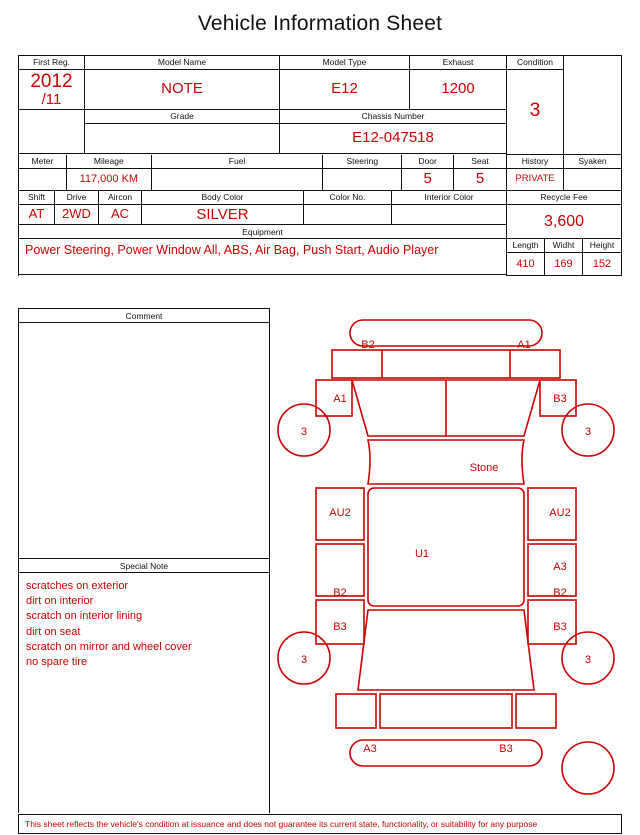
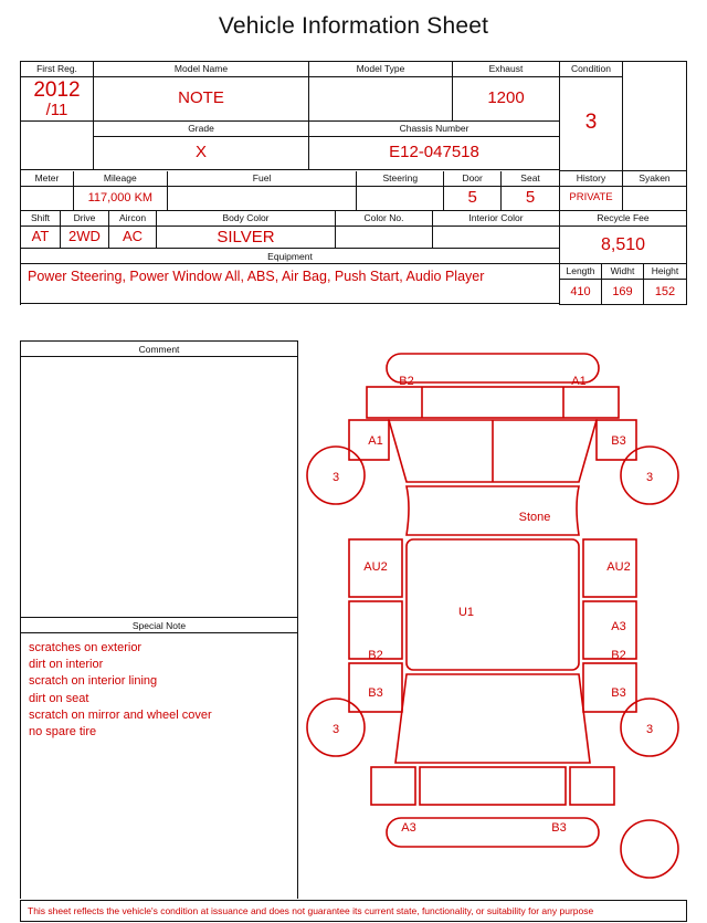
  Vehicle Information Sheet
  First Reg.
  2012
  /11
  Model Name
  NOTE
  Model Type
- E12
  Exhaust
  1200
  Grade
+ X
  Chassis Number
  E12-047518
  Condition
  3
  Meter
  Mileage
  117,000 KM
  Fuel
  Steering
  Door
  5
  Seat
  5
  Shift
  AT
  Drive
  2WD
  Aircon
  AC
  Body Color
  SILVER
  Color No.
  Interior Color
  Equipment
  Power Steering, Power Window All, ABS, Air Bag, Push Start, Audio Player
  History
  PRIVATE
  Syaken
  Recycle Fee
- 3,600
+ 8,510
  Length
  410
  Widht
  169
  Height
  152
  Comment
  Special Note
  scratches on exterior
  dirt on interior
  scratch on interior lining
  dirt on seat
  scratch on mirror and wheel cover
  no spare tire
  B2
  A1
  A1
  B3
  3
  3
  Stone
  AU2
  AU2
  U1
  A3
  B2
  B2
  B3
  B3
  3
  3
  A3
  B3
  This sheet reflects the vehicle's condition at issuance and does not guarantee its current state, functionality, or suitability for any purpose
